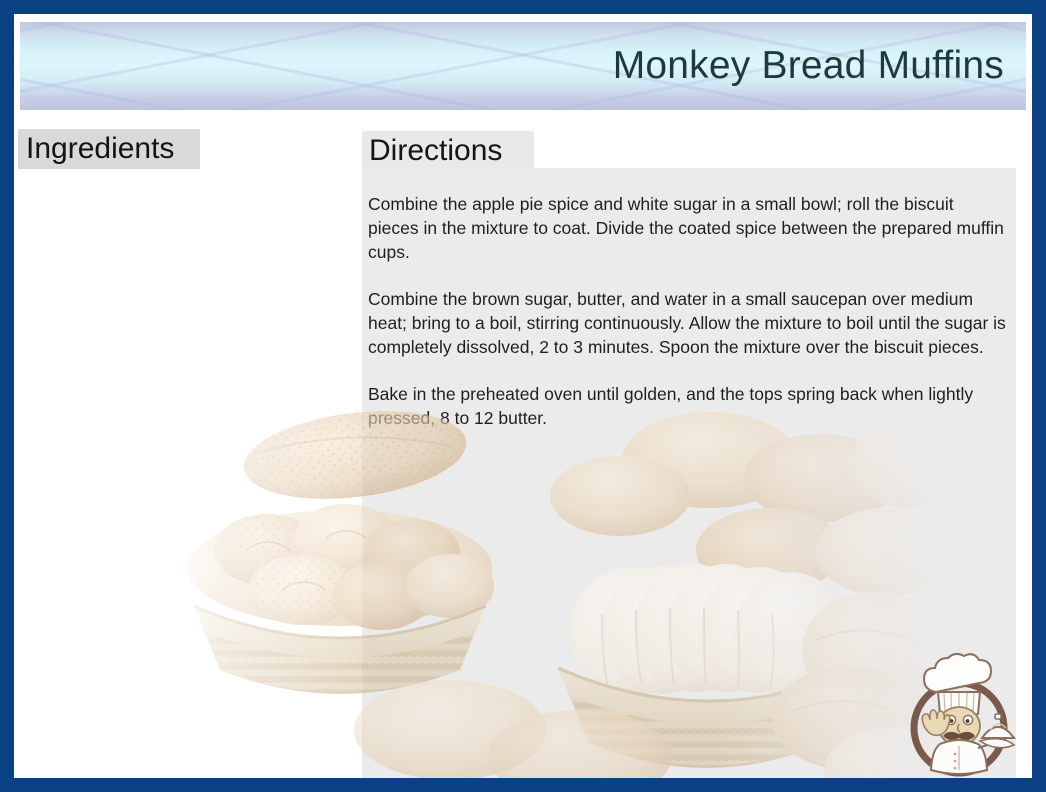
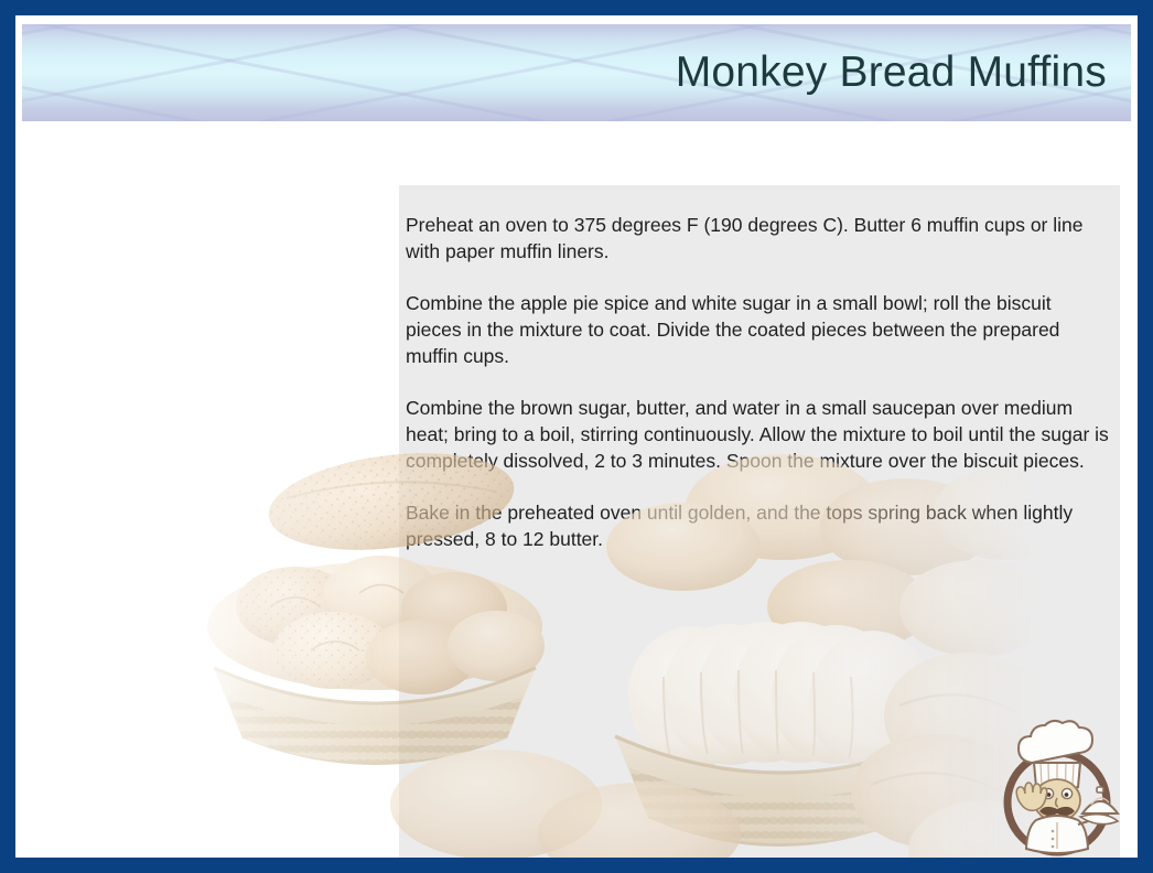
  Monkey Bread Muffins
+ Preheat an oven to 375 degrees F (190 degrees C). Butter 6 muffin cups or line with paper muffin liners.
- Combine the apple pie spice and white sugar in a small bowl; roll the biscuit pieces in the mixture to coat. Divide the coated spice between the prepared muffin cups.
+ Combine the apple pie spice and white sugar in a small bowl; roll the biscuit pieces in the mixture to coat. Divide the coated pieces between the prepared muffin cups.
  Combine the brown sugar, butter, and water in a small saucepan over medium heat; bring to a boil, stirring continuously. Allow the mixture to boil until the sugar is completely dissolved, 2 to 3 minutes. Spoon the mixture over the biscuit pieces.
  Bake in the preheated oven until golden, and the tops spring back when lightly pressed, 8 to 12 butter.
- Ingredients
- Directions
